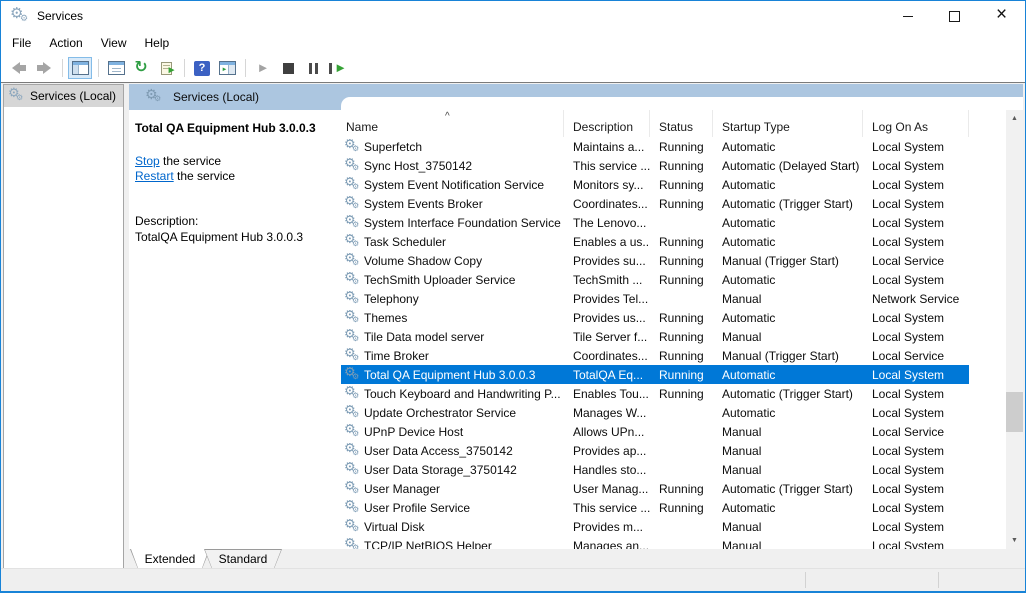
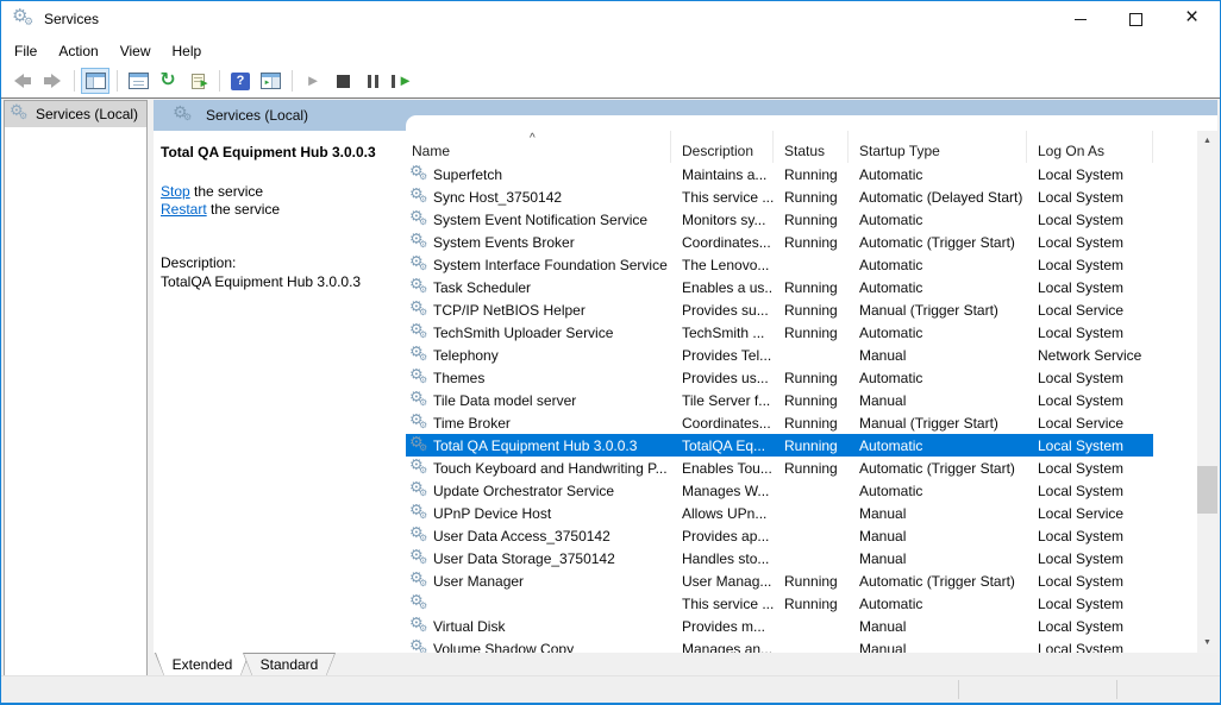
  Services
  File
  Action
  View
  Help
  Services (Local)
  Services (Local)
  Total QA Equipment Hub 3.0.0.3
  Stop the service
  Restart the service
  Description:
  TotalQA Equipment Hub 3.0.0.3
  Name
  Description
  Status
  Startup Type
  Log On As
  Superfetch
  Maintains a...
  Running
  Automatic
  Local System
  Sync Host_3750142
  This service ...
  Running
  Automatic (Delayed Start)
  Local System
  System Event Notification Service
  Monitors sy...
  Running
  Automatic
  Local System
  System Events Broker
  Coordinates...
  Running
  Automatic (Trigger Start)
  Local System
  System Interface Foundation Service
  The Lenovo...
  Automatic
  Local System
  Task Scheduler
  Enables a us..
  Running
  Automatic
  Local System
- Volume Shadow Copy
+ TCP/IP NetBIOS Helper
  Provides su...
  Running
  Manual (Trigger Start)
  Local Service
  TechSmith Uploader Service
  TechSmith ...
  Running
  Automatic
  Local System
  Telephony
  Provides Tel...
  Manual
  Network Service
  Themes
  Provides us...
  Running
  Automatic
  Local System
  Tile Data model server
  Tile Server f...
  Running
  Manual
  Local System
  Time Broker
  Coordinates...
  Running
  Manual (Trigger Start)
  Local Service
  Total QA Equipment Hub 3.0.0.3
  TotalQA Eq...
  Running
  Automatic
  Local System
  Touch Keyboard and Handwriting P...
  Enables Tou...
  Running
  Automatic (Trigger Start)
  Local System
  Update Orchestrator Service
  Manages W...
  Automatic
  Local System
  UPnP Device Host
  Allows UPn...
  Manual
  Local Service
  User Data Access_3750142
  Provides ap...
  Manual
  Local System
  User Data Storage_3750142
  Handles sto...
  Manual
  Local System
  User Manager
  User Manag...
  Running
  Automatic (Trigger Start)
  Local System
- User Profile Service
  This service ...
  Running
  Automatic
  Local System
  Virtual Disk
  Provides m...
  Manual
  Local System
- TCP/IP NetBIOS Helper
+ Volume Shadow Copy
  Manages an...
  Manual
  Local System
  Extended
  Standard
